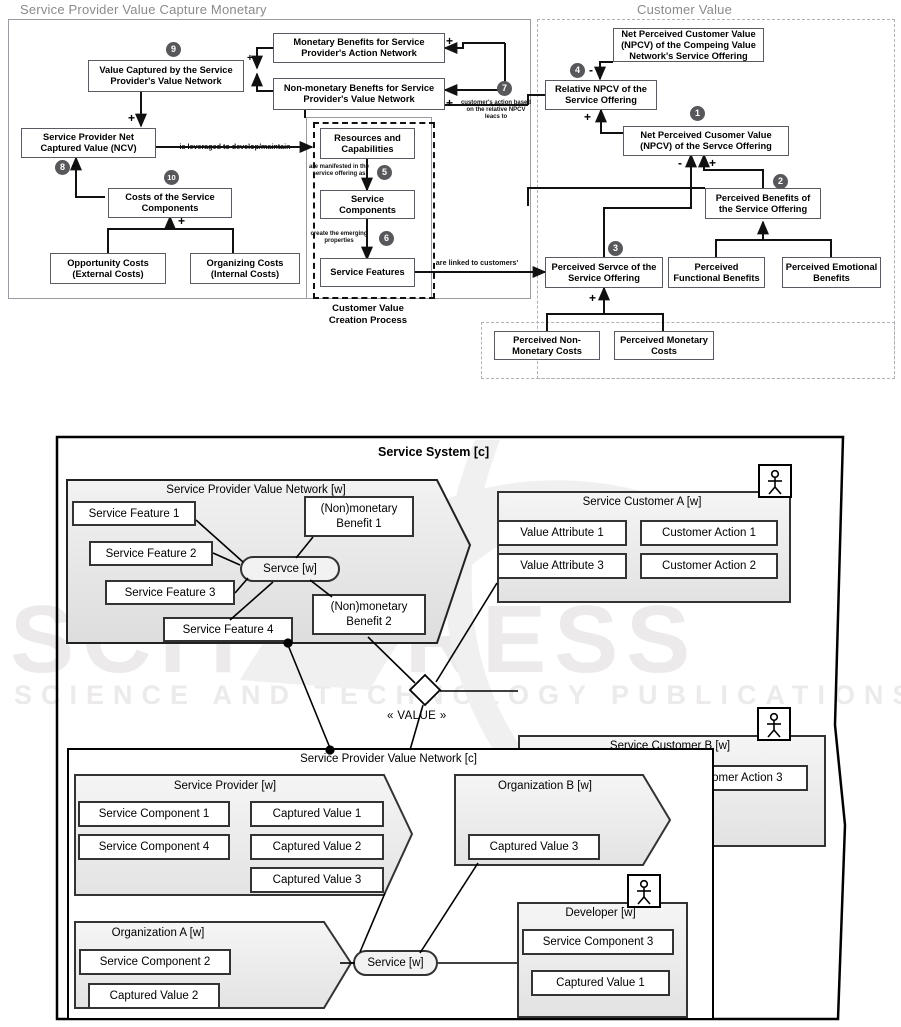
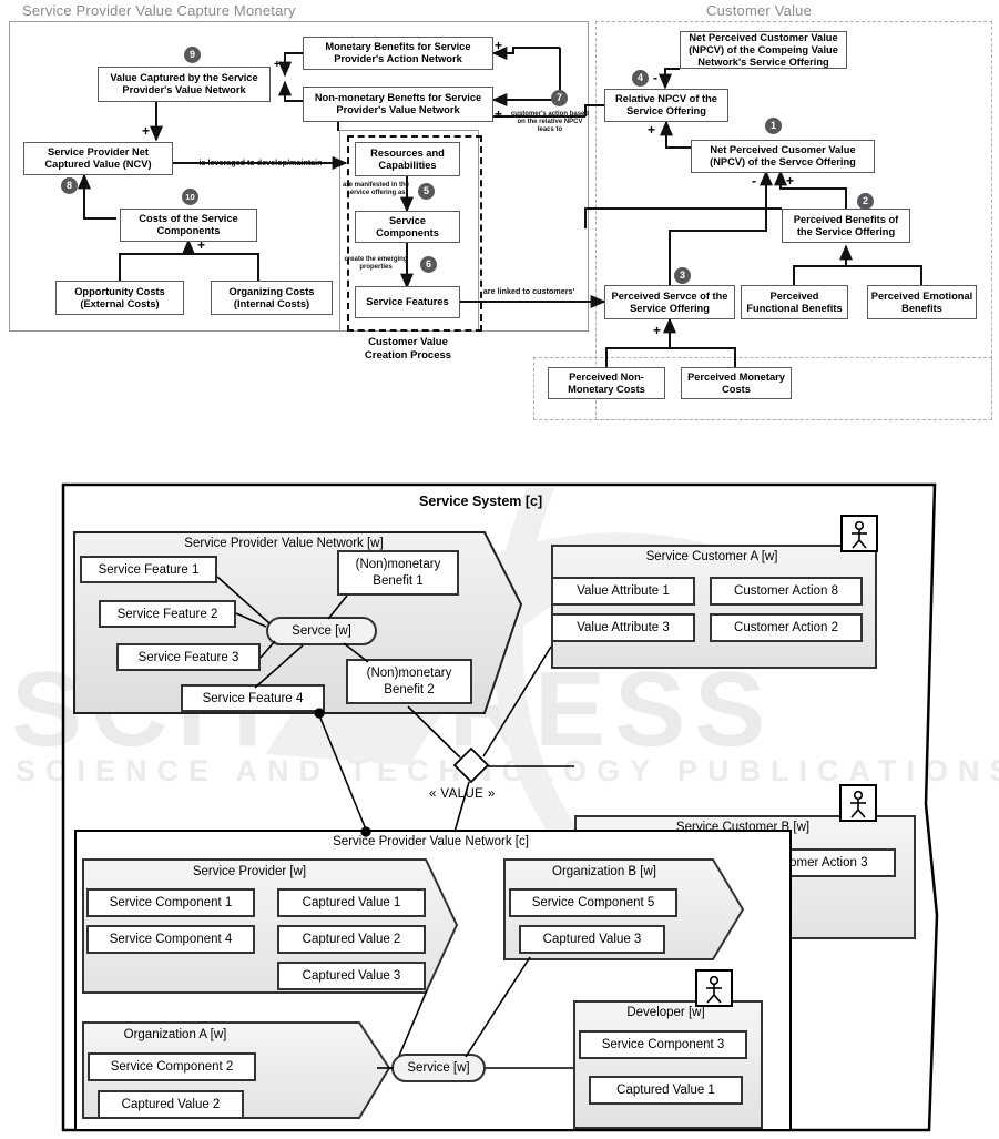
  SCIENCE AND TECHNLOGY PUBLICATION
  Service Provider Value Capture Monetary
  Customer Value
  Monetary Benefits for Service Provider's Action Network
  Non-monetary Benefts for Service Provider's Value Network
  Value Captured by the Service Provider's Value Network
  Service Provider Net Captured Value (NCV)
  Costs of the Service Components
  Opportunity Costs (External Costs)
  Organizing Costs (Internal Costs)
  Resources and Capabilities
  Service Components
  Service Features
  Customer Value
  Creation Process
  Net Perceived Customer Value (NPCV) of the Compeing Value Network's Service Offering
  Relative NPCV of the Service Offering
  Net Perceived Cusomer Value (NPCV) of the Servce Offering
  Perceived Benefits of the Service Offering
  Perceived Servce of the Service Offering
  Perceived Functional Benefits
  Perceived Emotional Benefits
  Perceived Non-Monetary Costs
  Perceived Monetary Costs
  is leveraged to develop/maintain
  are linked to customers'
  9
  7
  4
  1
  2
  3
  8
  10
  5
  6
  +
  +
  +
  +
  -
  +
  -
  +
  -
  +
  +
  Service System [c]
  Service Provider Value Network [w]
  Service Feature 1
  Service Feature 2
  Service Feature 3
  Service Feature 4
  (Non)monetary Benefit 1
  (Non)monetary Benefit 2
  Servce [w]
  Service Customer A [w]
  Value Attribute 1
  Value Attribute 3
- Customer Action 1
+ Customer Action 8
  Customer Action 2
  Service Customer B [w]
  omer Action 3
  Service Provider Value Network [c]
  Service Provider [w]
  Service Component 1
  Service Component 4
  Captured Value 1
  Captured Value 2
  Captured Value 3
  Organization B [w]
+ Service Component 5
  Captured Value 3
  Organization A [w]
  Service Component 2
  Captured Value 2
  Developer [w]
  Service Component 3
  Captured Value 1
  Service [w]
  « VALUE »
